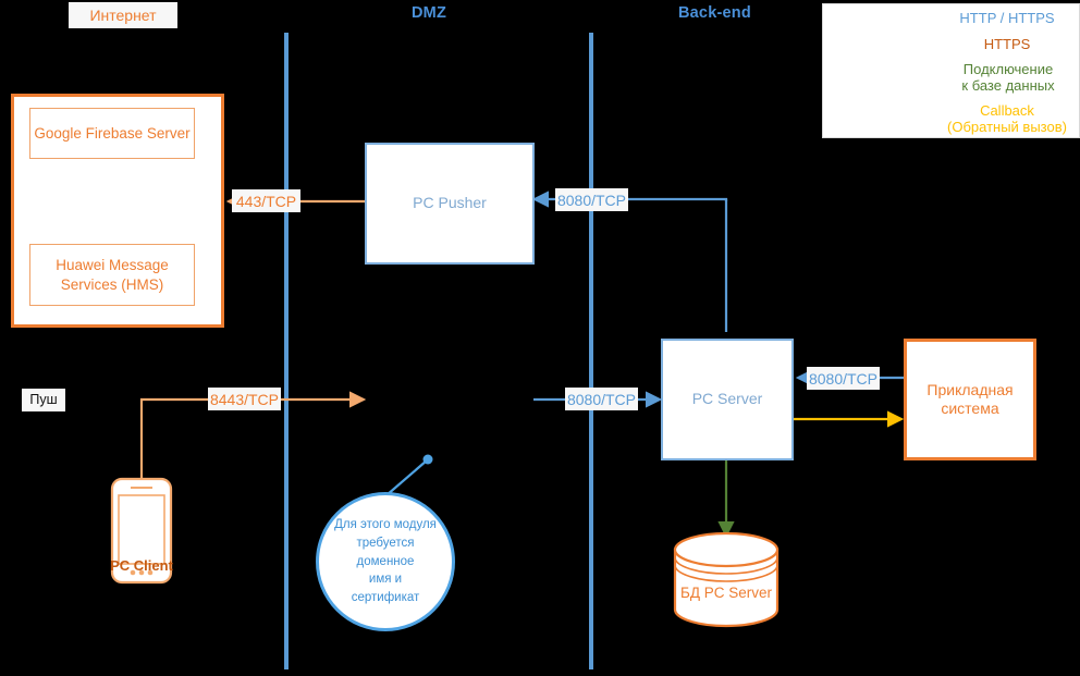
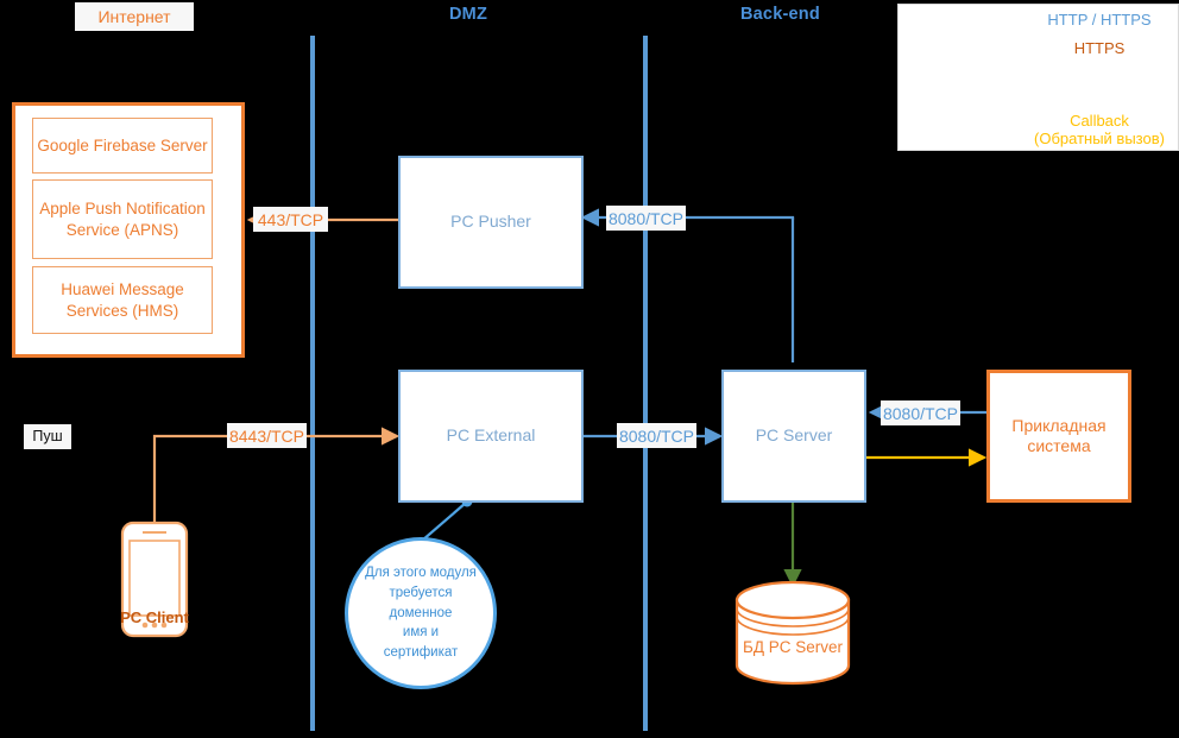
  HTTP / HTTPS
  HTTPS
- Подключение
- к базе данных
  Callback
  (Обратный вызов)
  Интернет
  DMZ
  Back-end
  Google Firebase Server
+ Apple Push Notification Service (APNS)
  Huawei Message Services (HMS)
  PC Pusher
+ PC External
  PC Server
  Прикладная
  система
  БД PC Server
  PC Client
  Для этого модуля
  требуется доменное
  имя и сертификат
  Пуш
  443/TCP
  8080/TCP
  8443/TCP
  8080/TCP
  8080/TCP
